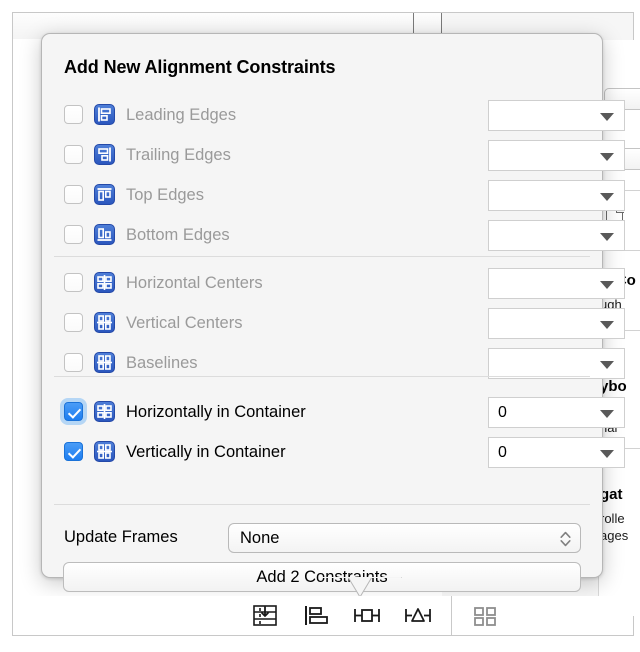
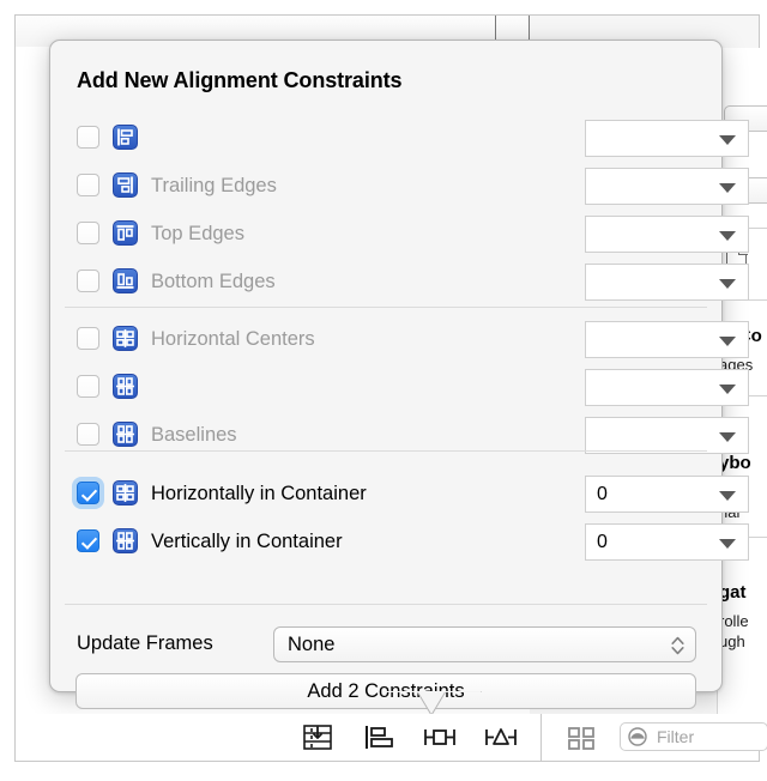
- ugh
+ ages
  ybo
  gat
  olle
- ages
+ ugh
  Add New Alignment Constraints
- Leading Edges
  Trailing Edges
  Top Edges
  Bottom Edges
  Horizontal Centers
- Vertical Centers
  Baselines
  Horizontally in Container
  0
  Vertically in Container
  0
  Update Frames
  None
+ Filter
